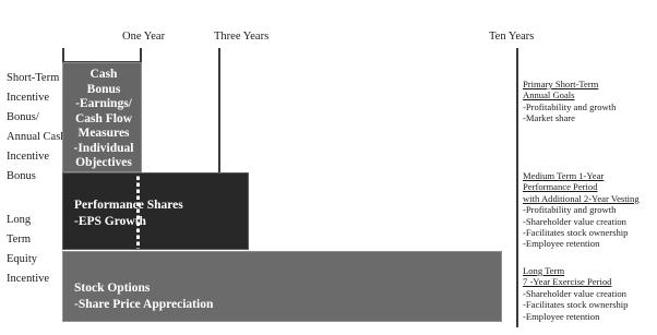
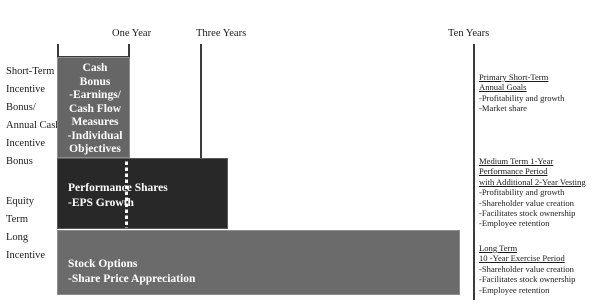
  One Year
  Three Years
  Ten Years
  Short-Term
  Incentive
  Bonus/
  Annual Cas
  Incentive
  Bonus
- Long
+ Equity
  Term
- Equity
+ Long
  Incentive
  Cash
  Bonus
  -Earnings/
  Cash Flow
  Measures
  -Individual
  Objectives
  Performance Shares
  -EPS Growth
  Stock Options
  -Share Price Appreciation
  Primary Short-Term
  Annual Goals
  -Profitability and growth
  -Market share
  Medium Term 1-Year
  Performance Period
  with Additional 2-Year Vesting
  -Profitability and growth
  -Shareholder value creation
  -Facilitates stock ownership
  -Employee retention
  Long Term
- 7 -Year Exercise Period
+ 10 -Year Exercise Period
  -Shareholder value creation
  -Facilitates stock ownership
  -Employee retention
